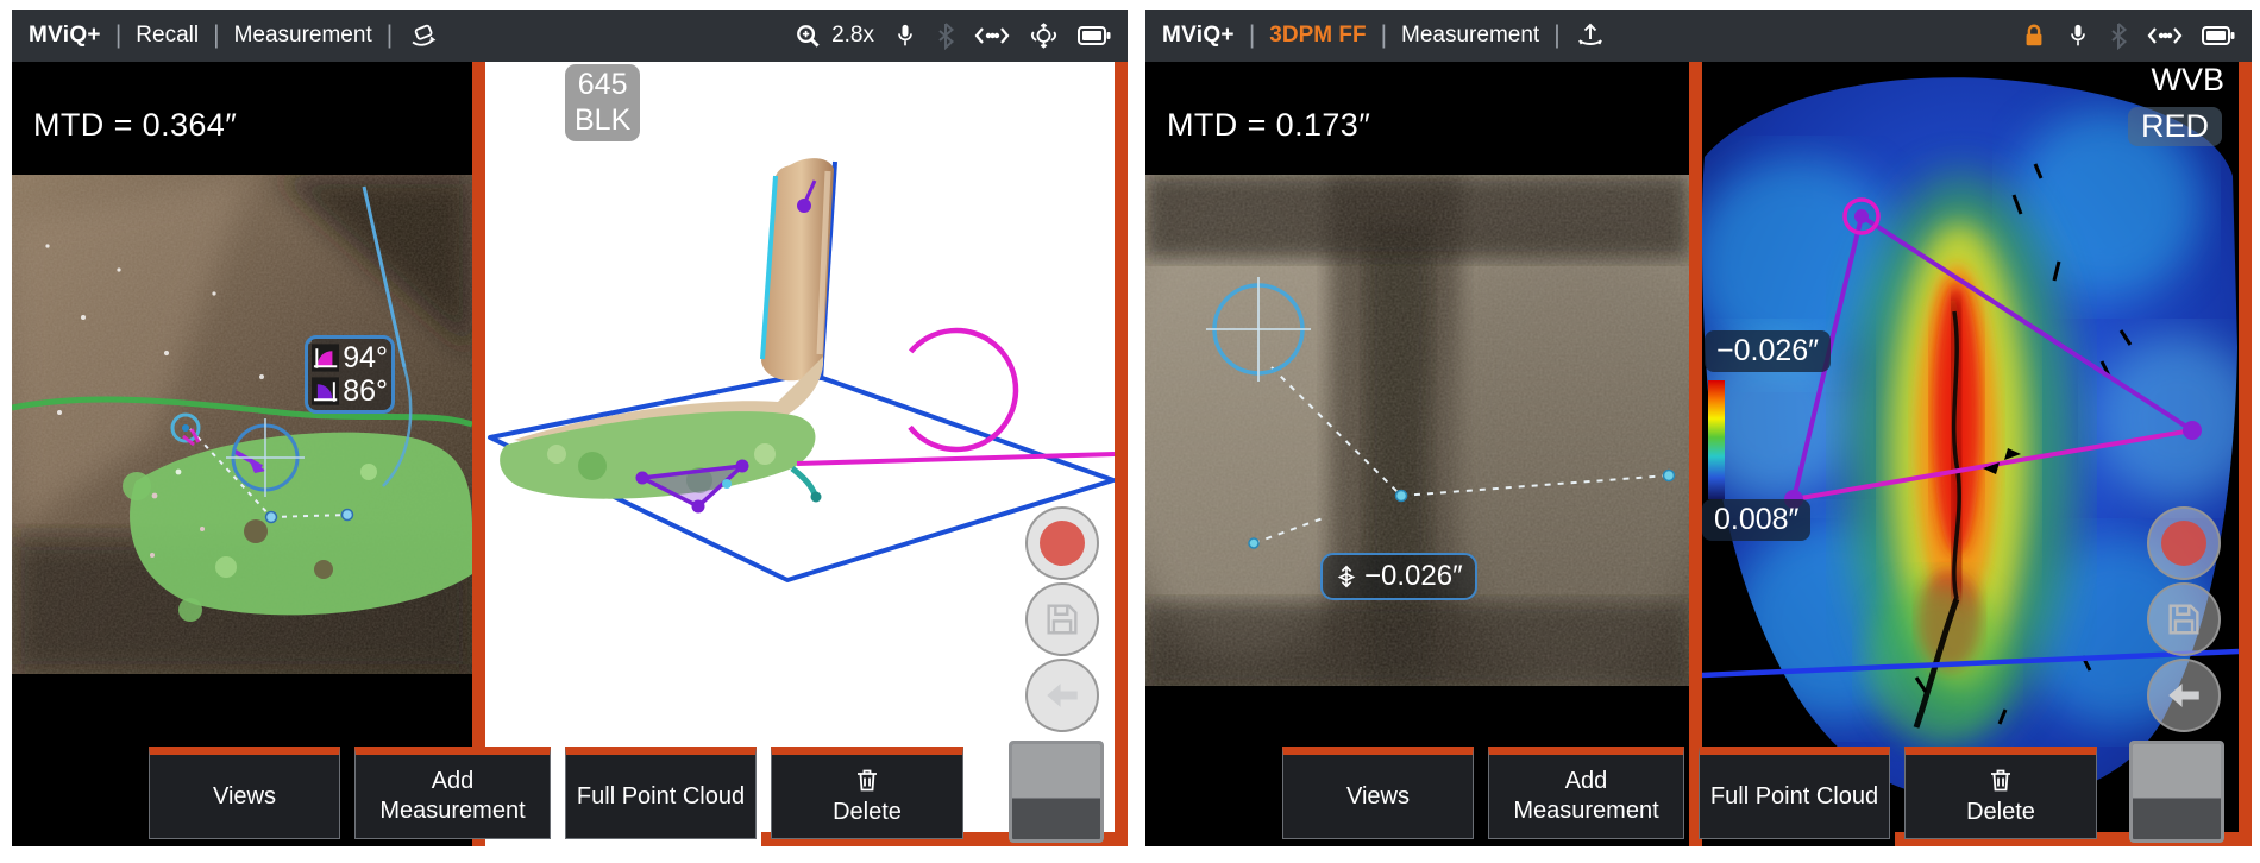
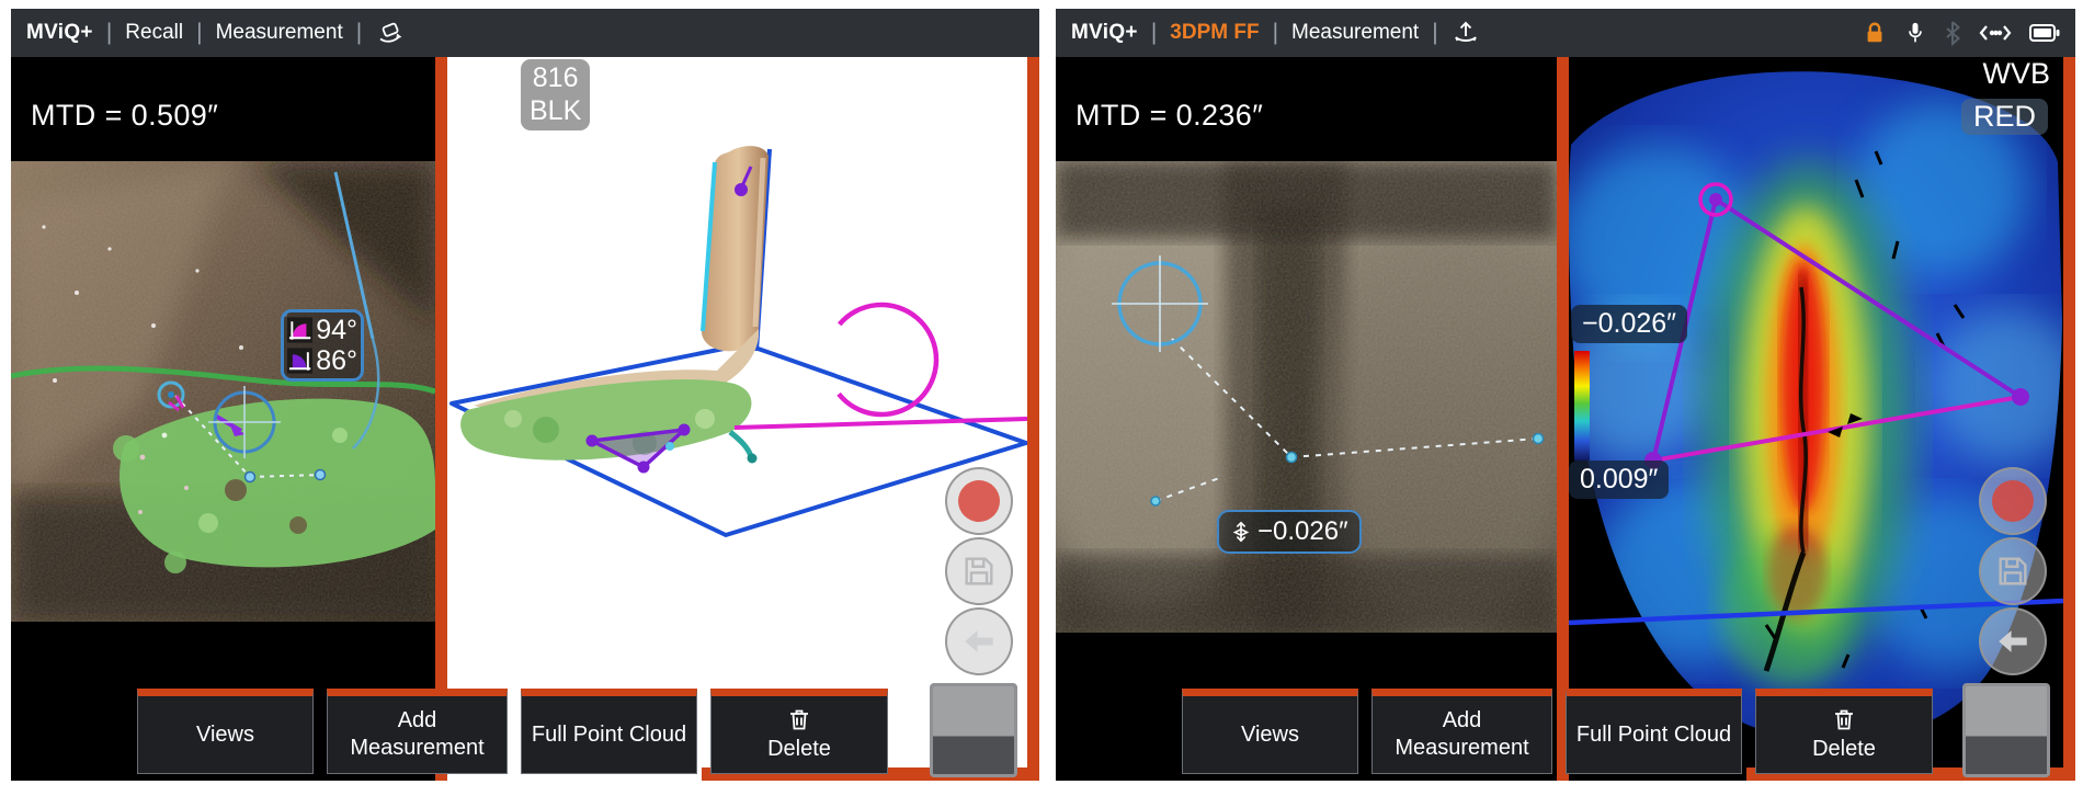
  MViQ+
  |
  Recall
  |
  Measurement
  |
- 2.8x
- MTD = 0.364″
+ MTD = 0.509″
  94°
  86°
- 645
+ 816
  BLK
  Views
  Add Measurement
  Full Point Cloud
  Delete
  MViQ+
  |
  3DPM FF
  |
  Measurement
  |
- MTD = 0.173″
+ MTD = 0.236″
  −0.026″
  WVB
  RED
  −0.026″
- 0.008″
+ 0.009″
  Views
  Add Measurement
  Full Point Cloud
  Delete
